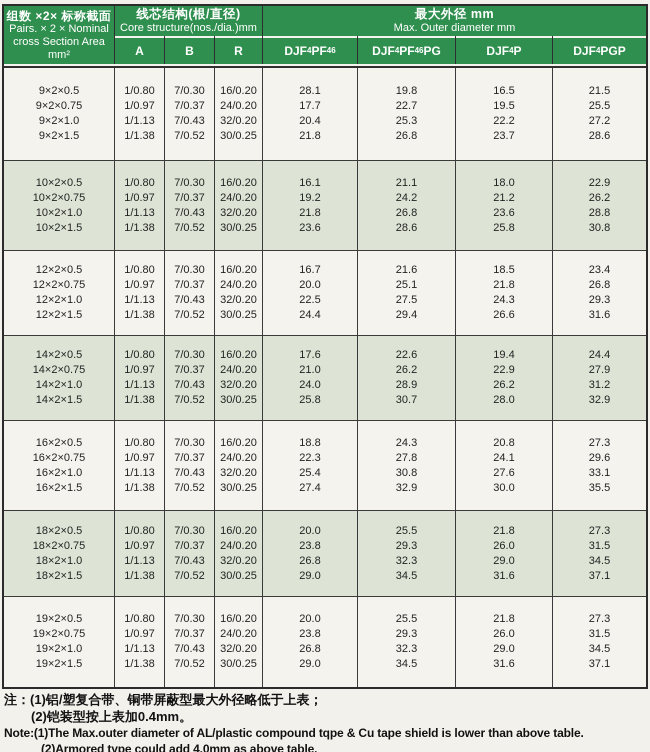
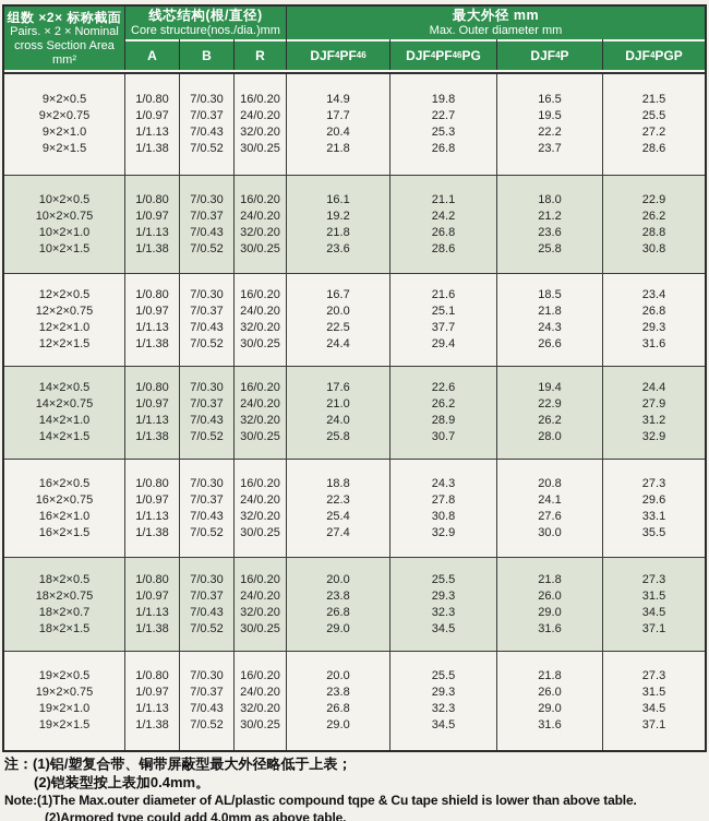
  组数 ×2× 标称截面
  Pairs. × 2 × Nominal
  cross Section Area
  mm²
  线芯结构(根/直径)
  Core structure(nos./dia.)mm
  最大外径 mm
  Max. Outer diameter mm
  A
  B
  R
  DJF
  4
  PF
  46
  DJF
  4
  PF
  46
  PG
  DJF
  4
  P
  DJF
  4
  PGP
  9×2×0.5
  9×2×0.75
  9×2×1.0
  9×2×1.5
  1/0.80
  1/0.97
  1/1.13
  1/1.38
  7/0.30
  7/0.37
  7/0.43
  7/0.52
  16/0.20
  24/0.20
  32/0.20
  30/0.25
- 28.1
+ 14.9
  17.7
  20.4
  21.8
  19.8
  22.7
  25.3
  26.8
  16.5
  19.5
  22.2
  23.7
  21.5
  25.5
  27.2
  28.6
  10×2×0.5
  10×2×0.75
  10×2×1.0
  10×2×1.5
  1/0.80
  1/0.97
  1/1.13
  1/1.38
  7/0.30
  7/0.37
  7/0.43
  7/0.52
  16/0.20
  24/0.20
  32/0.20
  30/0.25
  16.1
  19.2
  21.8
  23.6
  21.1
  24.2
  26.8
  28.6
  18.0
  21.2
  23.6
  25.8
  22.9
  26.2
  28.8
  30.8
  12×2×0.5
  12×2×0.75
  12×2×1.0
  12×2×1.5
  1/0.80
  1/0.97
  1/1.13
  1/1.38
  7/0.30
  7/0.37
  7/0.43
  7/0.52
  16/0.20
  24/0.20
  32/0.20
  30/0.25
  16.7
  20.0
  22.5
  24.4
  21.6
  25.1
- 27.5
+ 37.7
  29.4
  18.5
  21.8
  24.3
  26.6
  23.4
  26.8
  29.3
  31.6
  14×2×0.5
  14×2×0.75
  14×2×1.0
  14×2×1.5
  1/0.80
  1/0.97
  1/1.13
  1/1.38
  7/0.30
  7/0.37
  7/0.43
  7/0.52
  16/0.20
  24/0.20
  32/0.20
  30/0.25
  17.6
  21.0
  24.0
  25.8
  22.6
  26.2
  28.9
  30.7
  19.4
  22.9
  26.2
  28.0
  24.4
  27.9
  31.2
  32.9
  16×2×0.5
  16×2×0.75
  16×2×1.0
  16×2×1.5
  1/0.80
  1/0.97
  1/1.13
  1/1.38
  7/0.30
  7/0.37
  7/0.43
  7/0.52
  16/0.20
  24/0.20
  32/0.20
  30/0.25
  18.8
  22.3
  25.4
  27.4
  24.3
  27.8
  30.8
  32.9
  20.8
  24.1
  27.6
  30.0
  27.3
  29.6
  33.1
  35.5
  18×2×0.5
  18×2×0.75
- 18×2×1.0
+ 18×2×0.7
  18×2×1.5
  1/0.80
  1/0.97
  1/1.13
  1/1.38
  7/0.30
  7/0.37
  7/0.43
  7/0.52
  16/0.20
  24/0.20
  32/0.20
  30/0.25
  20.0
  23.8
  26.8
  29.0
  25.5
  29.3
  32.3
  34.5
  21.8
  26.0
  29.0
  31.6
  27.3
  31.5
  34.5
  37.1
  19×2×0.5
  19×2×0.75
  19×2×1.0
  19×2×1.5
  1/0.80
  1/0.97
  1/1.13
  1/1.38
  7/0.30
  7/0.37
  7/0.43
  7/0.52
  16/0.20
  24/0.20
  32/0.20
  30/0.25
  20.0
  23.8
  26.8
  29.0
  25.5
  29.3
  32.3
  34.5
  21.8
  26.0
  29.0
  31.6
  27.3
  31.5
  34.5
  37.1
  注：(1)铝/塑复合带、铜带屏蔽型最大外径略低于上表；
  (2)铠装型按上表加0.4mm。
  Note:(1)The Max.outer diameter of AL/plastic compound tqpe & Cu tape shield is lower than above table.
  (2)Armored type could add 4.0mm as above table.
